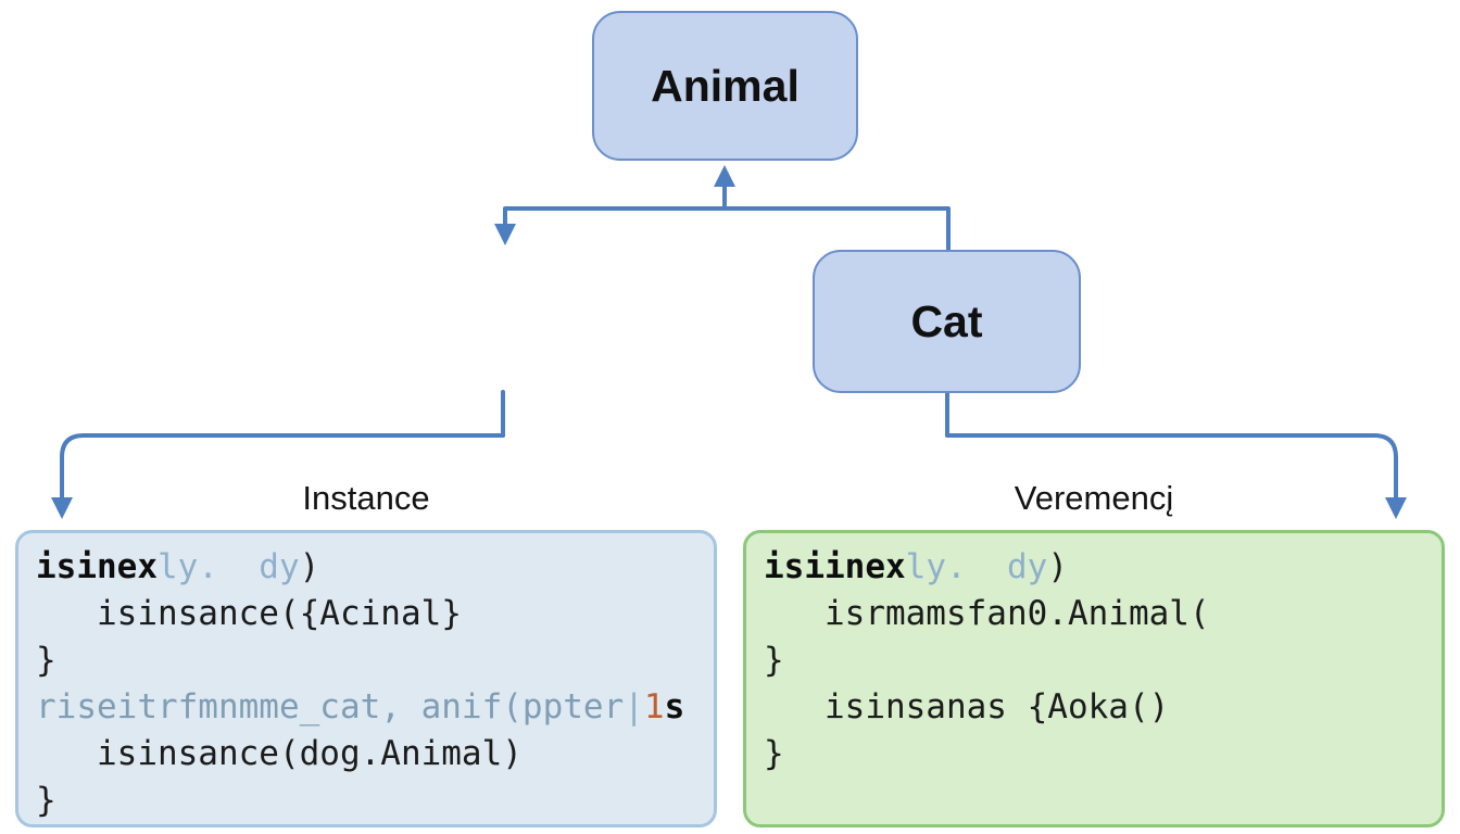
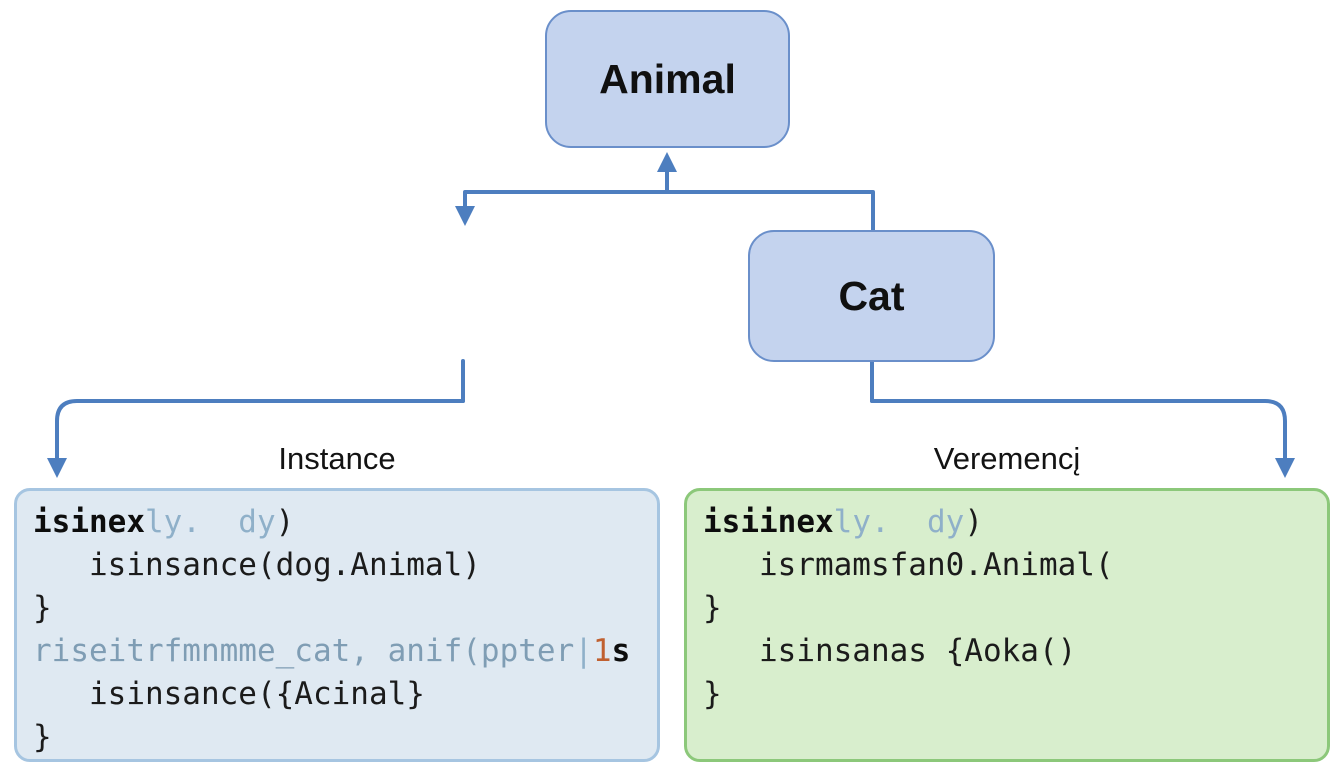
  Animal
  Cat
  Instance
  Veremencį
  isinexly. dy)
- isinsance({Acinal}
+ isinsance(dog.Animal)
  }
  riseitrfmnmme_cat, anif(ppter|1s
- isinsance(dog.Animal)
+ isinsance({Acinal}
  }
  isiinexly. dy)
  isrmamsfan0.Animal(
  }
  isinsanas {Aoka()
  }
